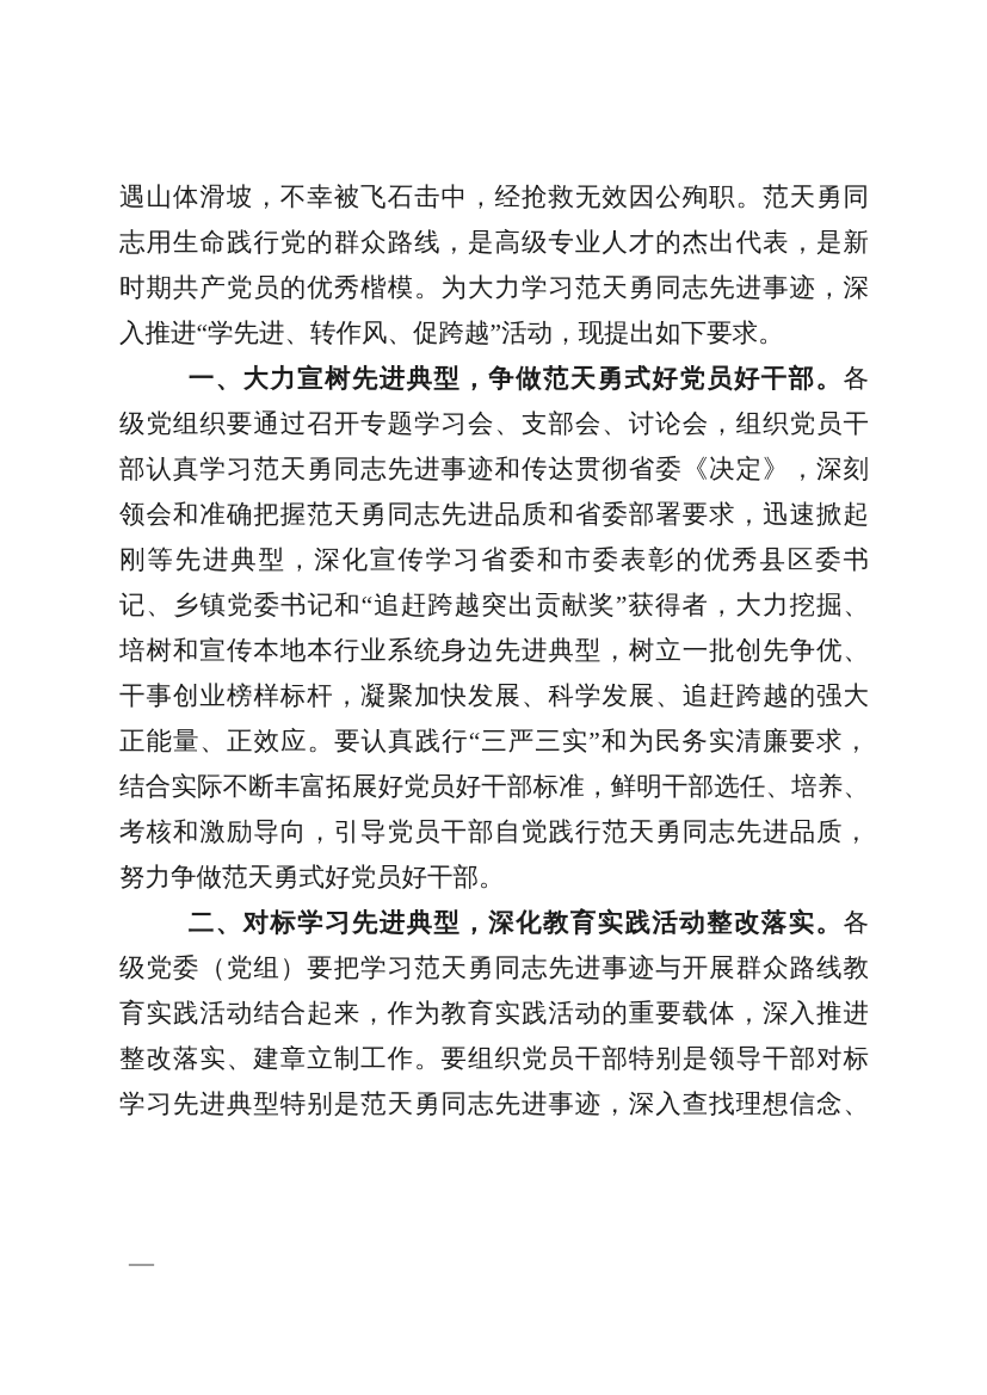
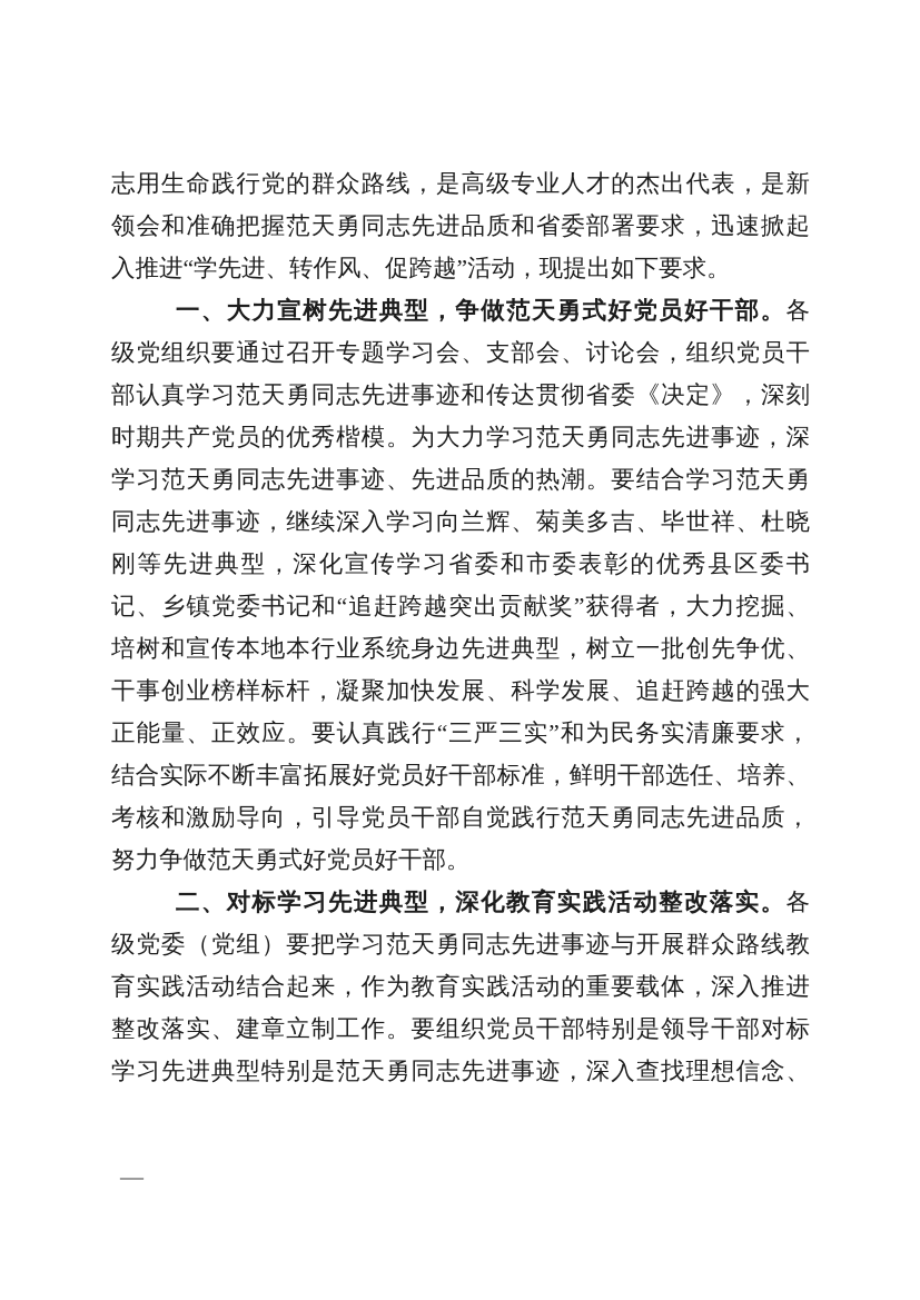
- 遇山体滑坡，不幸被飞石击中，经抢救无效因公殉职。范天勇同
  志用生命践行党的群众路线，是高级专业人才的杰出代表，是新
- 时期共产党员的优秀楷模。为大力学习范天勇同志先进事迹，深
+ 领会和准确把握范天勇同志先进品质和省委部署要求，迅速掀起
  入推进“学先进、转作风、促跨越”活动，现提出如下要求。
  一、大力宣树先进典型，争做范天勇式好党员好干部。各
  级党组织要通过召开专题学习会、支部会、讨论会，组织党员干
  部认真学习范天勇同志先进事迹和传达贯彻省委《决定》，深刻
- 领会和准确把握范天勇同志先进品质和省委部署要求，迅速掀起
+ 时期共产党员的优秀楷模。为大力学习范天勇同志先进事迹，深
+ 学习范天勇同志先进事迹、先进品质的热潮。要结合学习范天勇
+ 同志先进事迹，继续深入学习向兰辉、菊美多吉、毕世祥、杜晓
  刚等先进典型，深化宣传学习省委和市委表彰的优秀县区委书
  记、乡镇党委书记和“追赶跨越突出贡献奖”获得者，大力挖掘、
  培树和宣传本地本行业系统身边先进典型，树立一批创先争优、
  干事创业榜样标杆，凝聚加快发展、科学发展、追赶跨越的强大
  正能量、正效应。要认真践行“三严三实”和为民务实清廉要求，
  结合实际不断丰富拓展好党员好干部标准，鲜明干部选任、培养、
  考核和激励导向，引导党员干部自觉践行范天勇同志先进品质，
  努力争做范天勇式好党员好干部。
  二、对标学习先进典型，深化教育实践活动整改落实。各
  级党委（党组）要把学习范天勇同志先进事迹与开展群众路线教
  育实践活动结合起来，作为教育实践活动的重要载体，深入推进
  整改落实、建章立制工作。要组织党员干部特别是领导干部对标
  学习先进典型特别是范天勇同志先进事迹，深入查找理想信念、
  —
